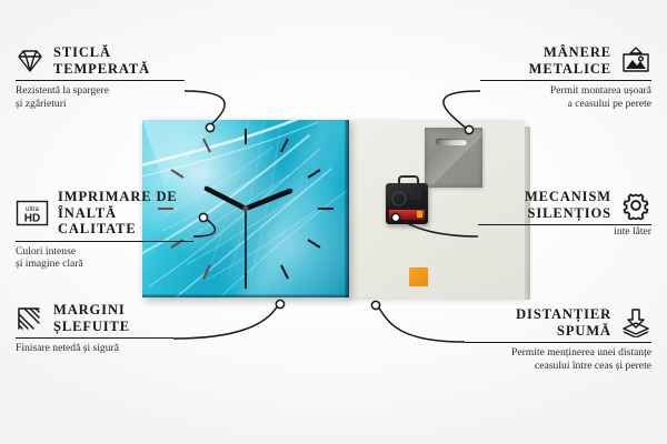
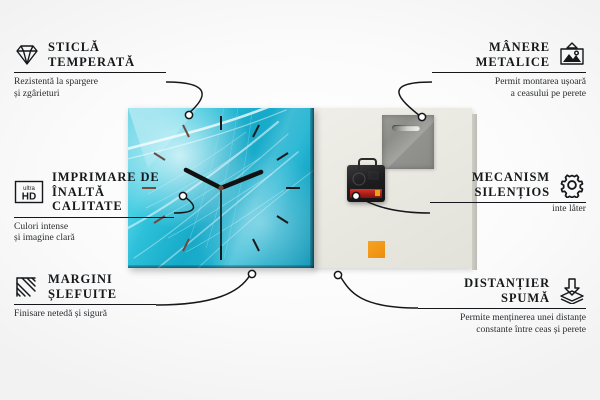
  STICLĂ
  TEMPERATĂ
  Rezistentă la spargere
  și zgârieturi
  HD
  IMPRIMARE DE
  ÎNALTĂ CALITATE
  Culori intense
  și imagine clară
  MARGINI
  ȘLEFUITE
  Finisare netedă și sigură
  MÂNERE
  METALICE
  Permit montarea ușoară
  a ceasului pe perete
  MECANISM
  SILENȚIOS
  inte låter
  DISTANȚIER
  SPUMĂ
  Permite menținerea unei distanțe
- ceasului între ceas și perete
+ constante între ceas și perete
